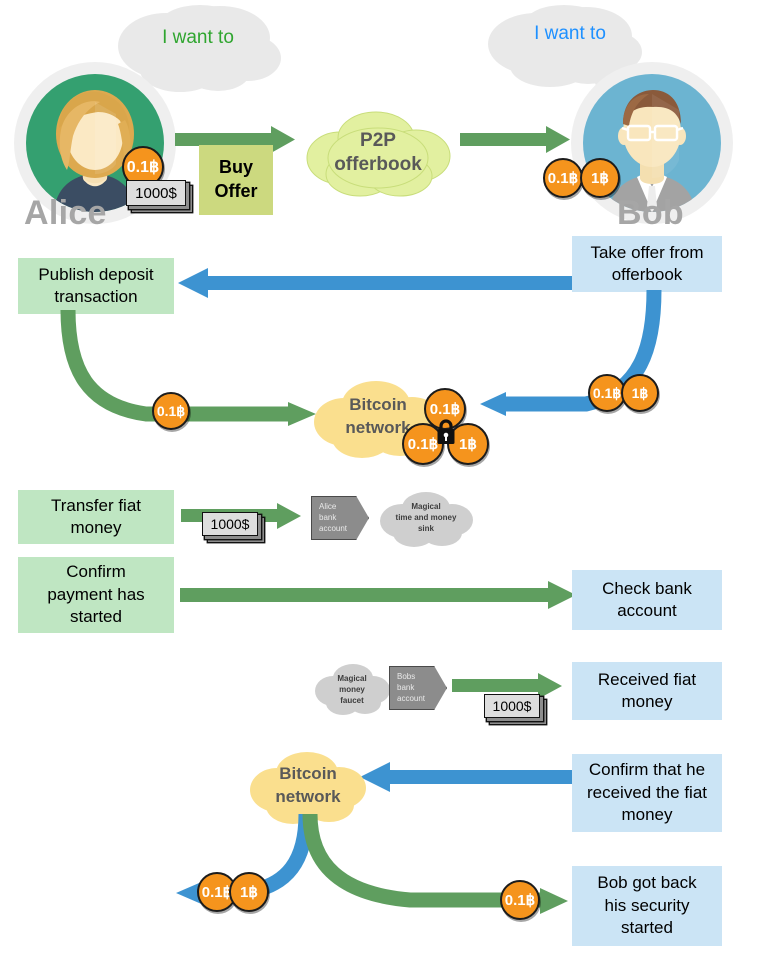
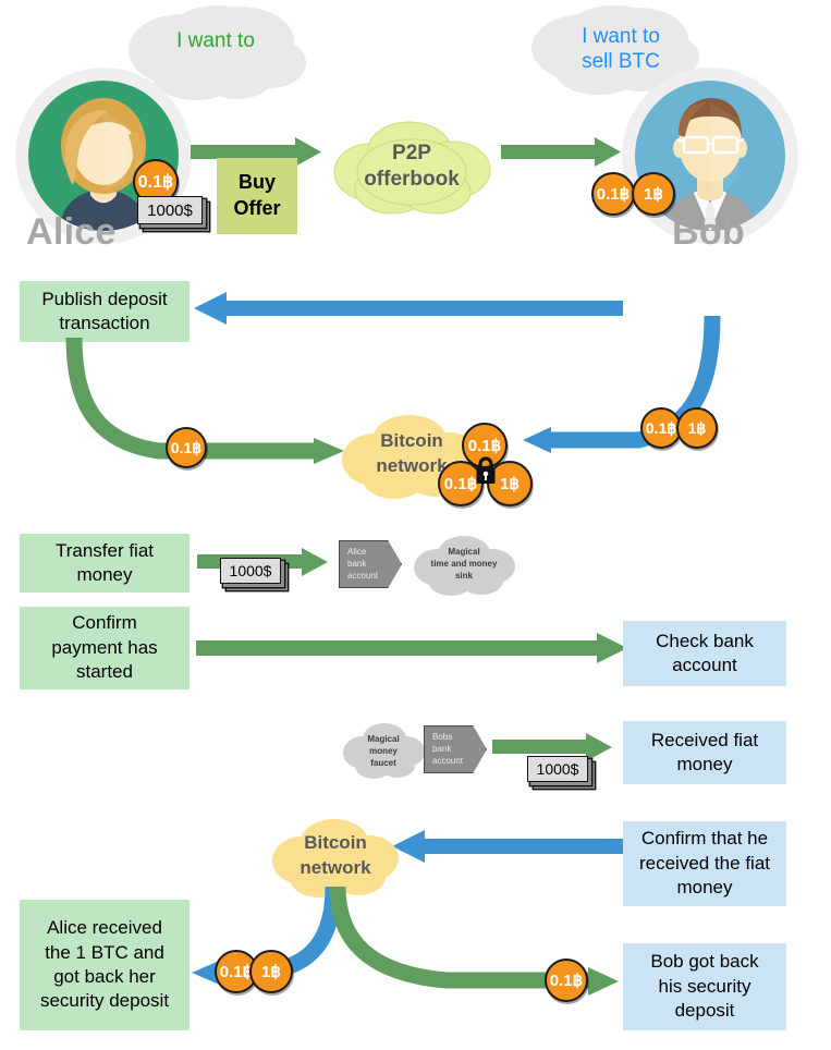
  I want to
  Alice
  0.1฿
  1000$
  Buy
  Offer
  P2P
  offerbook
  I want to
+ sell BTC
  Bob
  0.1฿
  1฿
- Take offer from offerbook
  Publish deposit transaction
  Bitcoin
  network
  0.1฿
  0.1฿
  1฿
  0.1฿
  0.1฿
  1฿
  Transfer fiat money
  1000$
  Alice
  bank
  account
  Magical
  time and money
  sink
  Confirm payment has started
  Check bank account
  Magical
  money
  faucet
  Bobs
  bank
  account
  1000$
  Received fiat money
  Confirm that he received the fiat money
  Bitcoin
  network
  0.1฿
  1฿
  0.1฿
+ Alice received the 1 BTC and got back her security deposit
- Bob got back his security started
+ Bob got back his security deposit
